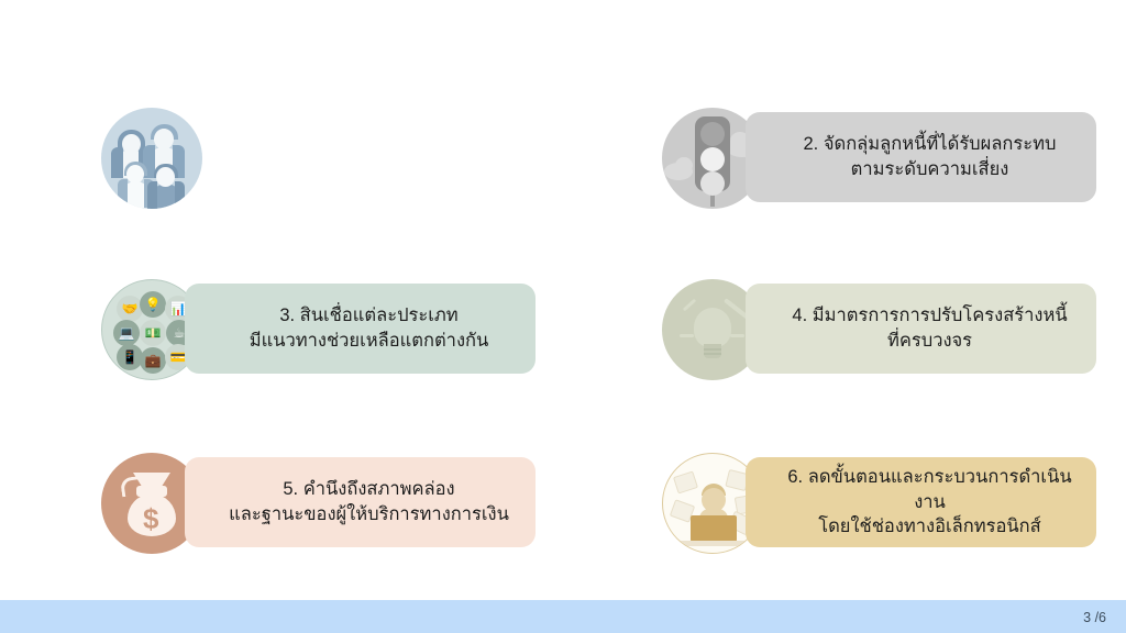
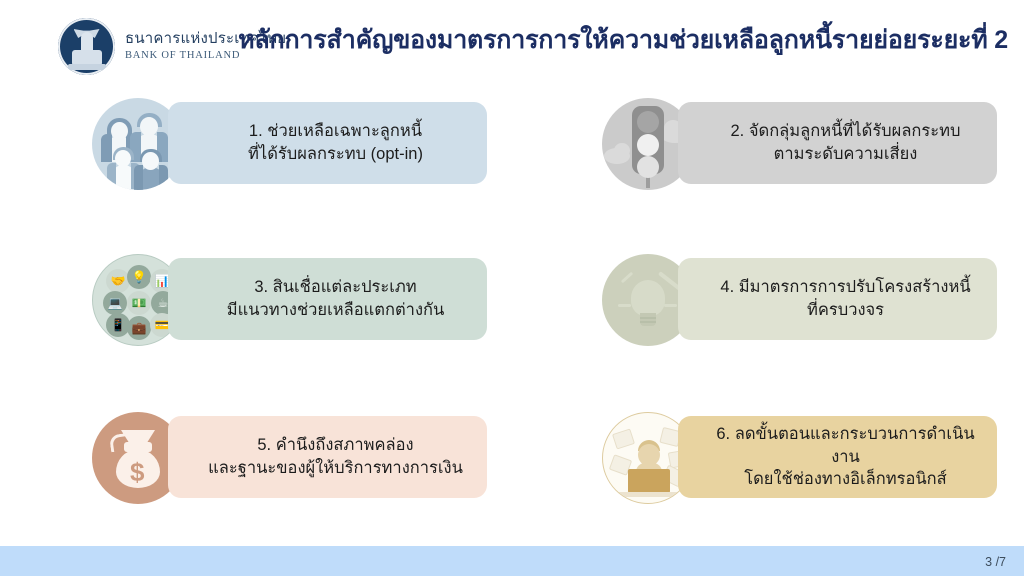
+ ธนาคารแห่งประเทศไทย
+ BANK OF THAILAND
+ หลักการสำคัญของมาตรการการให้ความช่วยเหลือลูกหนี้รายย่อยระยะที่ 2
+ 1. ช่วยเหลือเฉพาะลูกหนี้
+ ที่ได้รับผลกระทบ (opt-in)
  2. จัดกลุ่มลูกหนี้ที่ได้รับผลกระทบ
  ตามระดับความเสี่ยง
  🤝
  💡
  📊
  💻
  💵
  ☕
  📱
  💼
  💳
  3. สินเชื่อแต่ละประเภท
  มีแนวทางช่วยเหลือแตกต่างกัน
  4. มีมาตรการการปรับโครงสร้างหนี้
  ที่ครบวงจร
  $
  5. คำนึงถึงสภาพคล่อง
  และฐานะของผู้ให้บริการทางการเงิน
  6. ลดขั้นตอนและกระบวนการดำเนินงาน
  โดยใช้ช่องทางอิเล็กทรอนิกส์
- 3 /6
+ 3 /7
